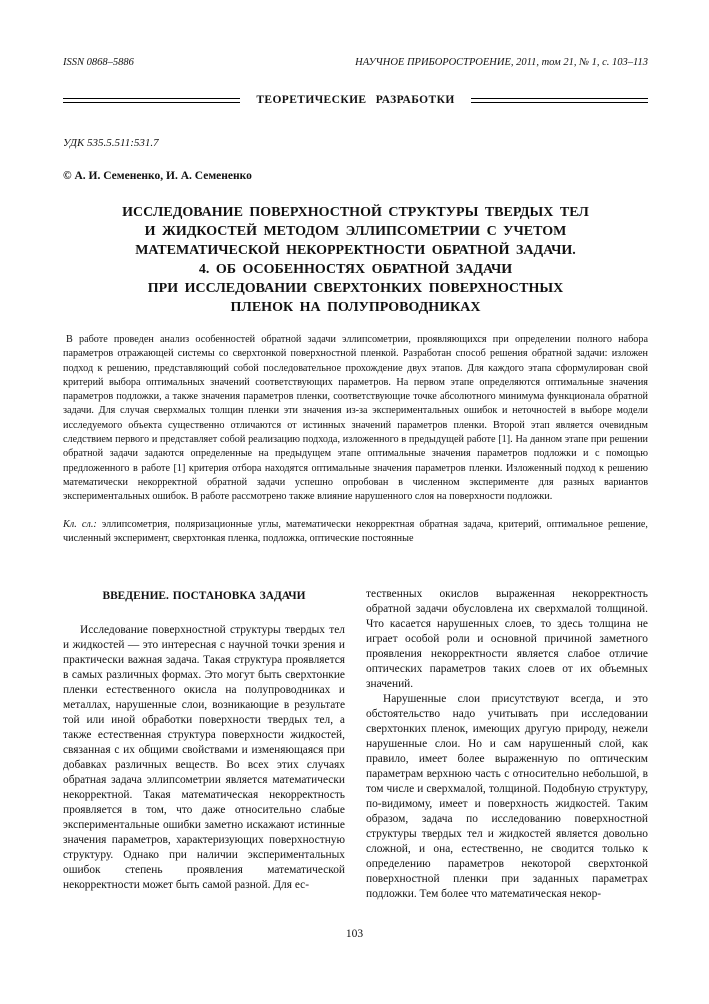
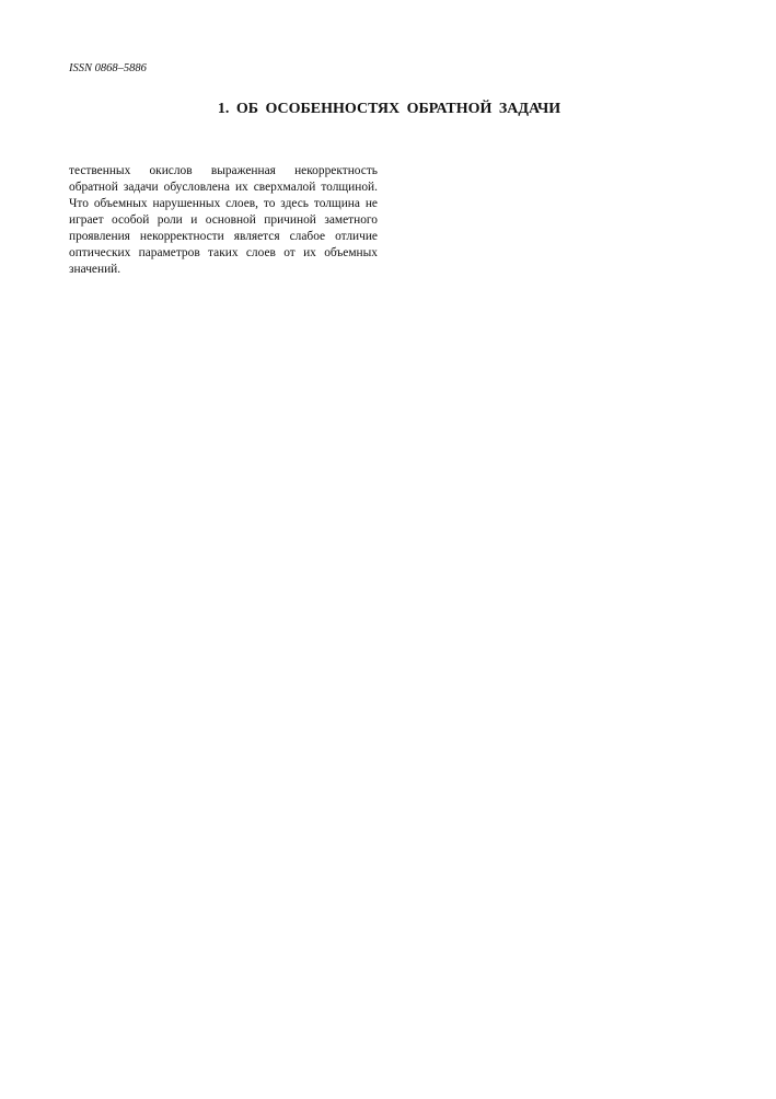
  ISSN 0868–5886
- НАУЧНОЕ ПРИБОРОСТРОЕНИЕ, 2011, том 21, № 1, с. 103–113
- ТЕОРЕТИЧЕСКИЕ РАЗРАБОТКИ
- УДК 535.5.511:531.7
- © А. И. Семененко, И. А. Семененко
- ИССЛЕДОВАНИЕ ПОВЕРХНОСТНОЙ СТРУКТУРЫ ТВЕРДЫХ ТЕЛ
- И ЖИДКОСТЕЙ МЕТОДОМ ЭЛЛИПСОМЕТРИИ С УЧЕТОМ
- МАТЕМАТИЧЕСКОЙ НЕКОРРЕКТНОСТИ ОБРАТНОЙ ЗАДАЧИ.
- 4. ОБ ОСОБЕННОСТЯХ ОБРАТНОЙ ЗАДАЧИ
+ 1. ОБ ОСОБЕННОСТЯХ ОБРАТНОЙ ЗАДАЧИ
- ПРИ ИССЛЕДОВАНИИ СВЕРХТОНКИХ ПОВЕРХНОСТНЫХ
- ПЛЕНОК НА ПОЛУПРОВОДНИКАХ
- В работе проведен анализ особенностей обратной задачи эллипсометрии, проявляющихся при определении полного набора параметров отражающей системы со сверхтонкой поверхностной пленкой. Разработан способ решения обратной задачи: изложен подход к решению, представляющий собой последовательное прохождение двух этапов. Для каждого этапа сформулирован свой критерий выбора оптимальных значений соответствующих параметров. На первом этапе определяются оптимальные значения параметров подложки, а также значения параметров пленки, соответствующие точке абсолютного минимума функционала обратной задачи. Для случая сверхмалых толщин пленки эти значения из-за экспериментальных ошибок и неточностей в выборе модели исследуемого объекта существенно отличаются от истинных значений параметров пленки. Второй этап является очевидным следствием первого и представляет собой реализацию подхода, изложенного в предыдущей работе [1]. На данном этапе при решении обратной задачи задаются определенные на предыдущем этапе оптимальные значения параметров подложки и с помощью предложенного в работе [1] критерия отбора находятся оптимальные значения параметров пленки. Изложенный подход к решению математически некорректной обратной задачи успешно опробован в численном эксперименте для разных вариантов экспериментальных ошибок. В работе рассмотрено также влияние нарушенного слоя на поверхности подложки.
- Кл. сл.: эллипсометрия, поляризационные углы, математически некорректная обратная задача, критерий, оптимальное решение, численный эксперимент, сверхтонкая пленка, подложка, оптические постоянные
- ВВЕДЕНИЕ. ПОСТАНОВКА ЗАДАЧИ
- Исследование поверхностной структуры твердых тел и жидкостей — это интересная с научной точки зрения и практически важная задача. Такая структура проявляется в самых различных формах. Это могут быть сверхтонкие пленки естественного окисла на полупроводниках и металлах, нарушенные слои, возникающие в результате той или иной обработки поверхности твердых тел, а также естественная структура поверхности жидкостей, связанная с их общими свойствами и изменяющаяся при добавках различных веществ. Во всех этих случаях обратная задача эллипсометрии является математически некорректной. Такая математическая некорректность проявляется в том, что даже относительно слабые экспериментальные ошибки заметно искажают истинные значения параметров, характеризующих поверхностную структуру. Однако при наличии экспериментальных ошибок степень проявления математической некорректности может быть самой разной. Для ес-
- тественных окислов выраженная некорректность обратной задачи обусловлена их сверхмалой толщиной. Что касается нарушенных слоев, то здесь толщина не играет особой роли и основной причиной заметного проявления некорректности является слабое отличие оптических параметров таких слоев от их объемных значений.
+ тественных окислов выраженная некорректность обратной задачи обусловлена их сверхмалой толщиной. Что объемных нарушенных слоев, то здесь толщина не играет особой роли и основной причиной заметного проявления некорректности является слабое отличие оптических параметров таких слоев от их объемных значений.
- Нарушенные слои присутствуют всегда, и это обстоятельство надо учитывать при исследовании сверхтонких пленок, имеющих другую природу, нежели нарушенные слои. Но и сам нарушенный слой, как правило, имеет более выраженную по оптическим параметрам верхнюю часть с относительно небольшой, в том числе и сверхмалой, толщиной. Подобную структуру, по-видимому, имеет и поверхность жидкостей. Таким образом, задача по исследованию поверхностной структуры твердых тел и жидкостей является довольно сложной, и она, естественно, не сводится только к определению параметров некоторой сверхтонкой поверхностной пленки при заданных параметрах подложки. Тем более что математическая некор-
- 103
